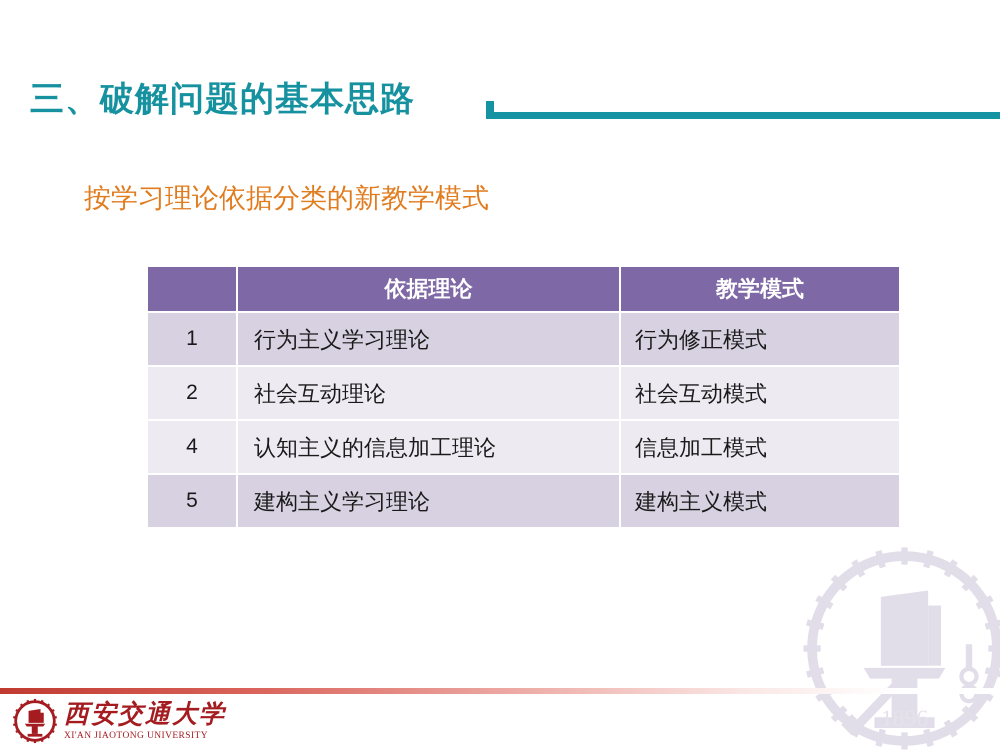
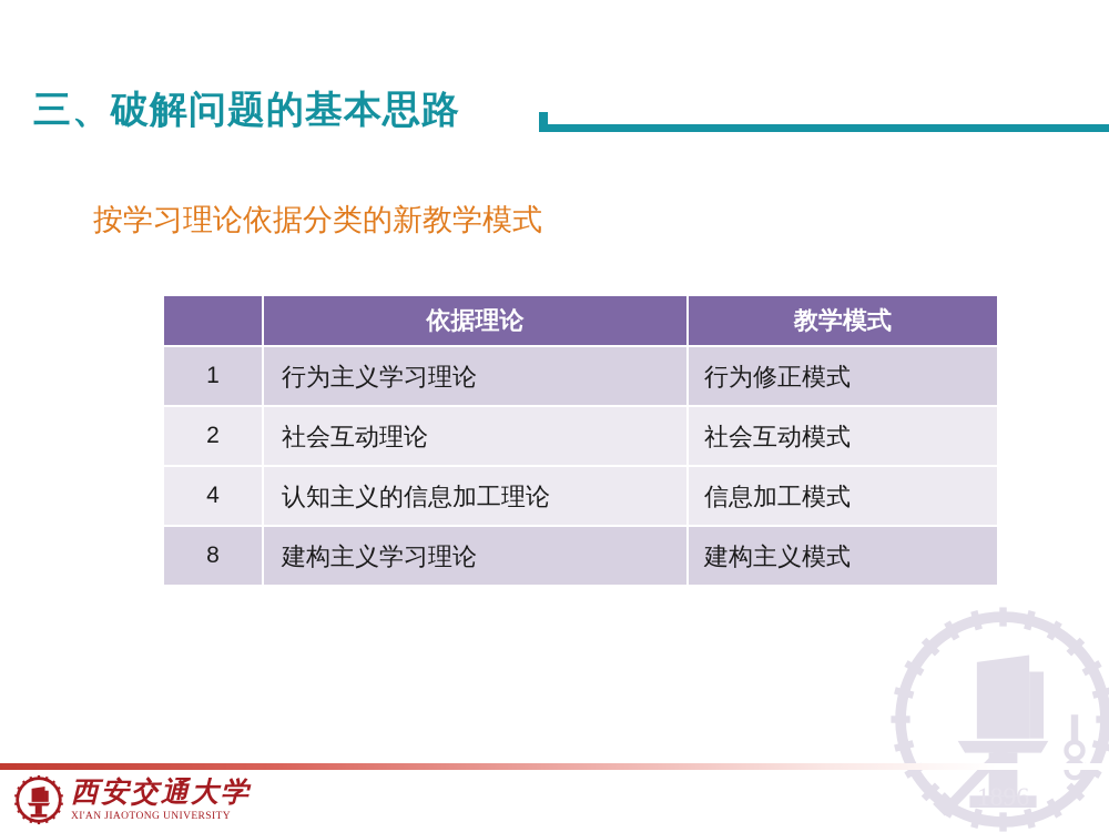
  1896
  三、破解问题的基本思路
  按学习理论依据分类的新教学模式
  	依据理论	教学模式
  1	行为主义学习理论	行为修正模式
  2	社会互动理论	社会互动模式
  4	认知主义的信息加工理论	信息加工模式
- 5	建构主义学习理论	建构主义模式
+ 8	建构主义学习理论	建构主义模式
  西安交通大学
  XI'AN JIAOTONG UNIVERSITY
